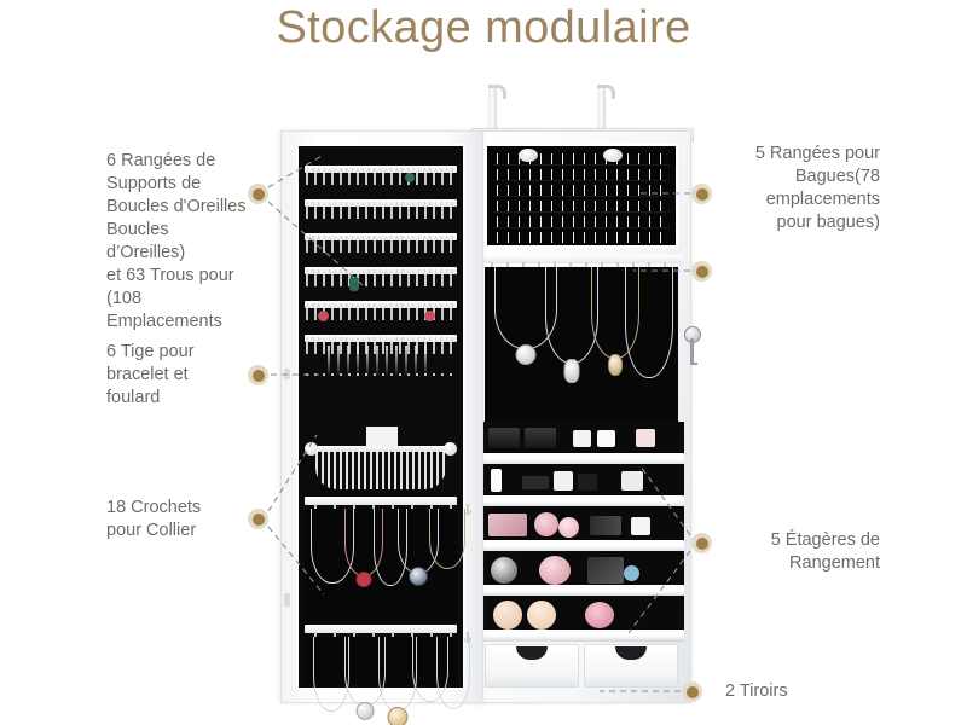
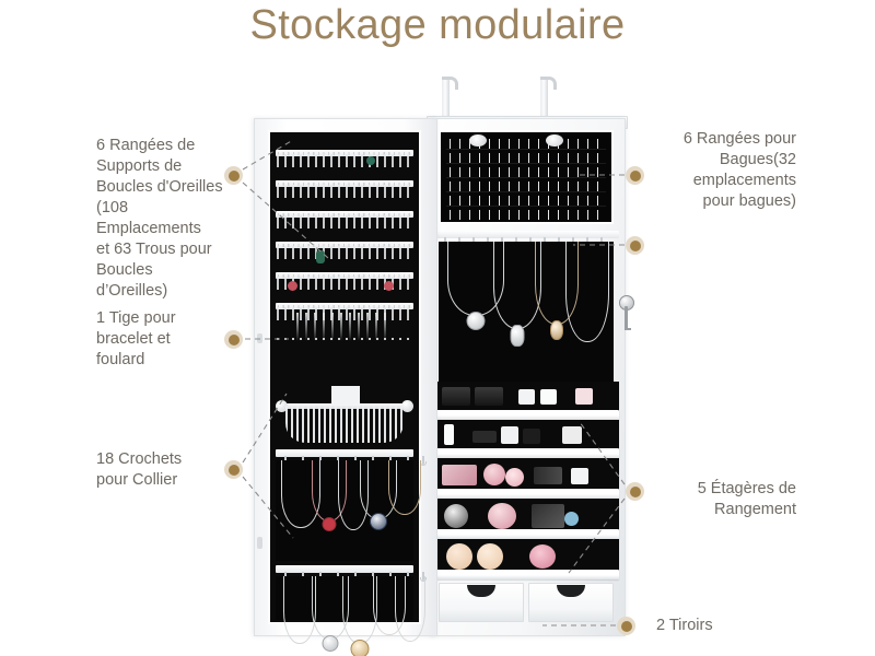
  Stockage modulaire
  6 Rangées de
  Supports de
  Boucles d'Oreilles
- Boucles d’Oreilles)
+ (108 Emplacements
  et 63 Trous pour
- (108 Emplacements
+ Boucles d’Oreilles)
- 6 Tige pour
+ 1 Tige pour
  bracelet et
  foulard
  18 Crochets
  pour Collier
- 5 Rangées pour
+ 6 Rangées pour
- Bagues(78
+ Bagues(32
  emplacements
  pour bagues)
  5 Étagères de
  Rangement
  2 Tiroirs
